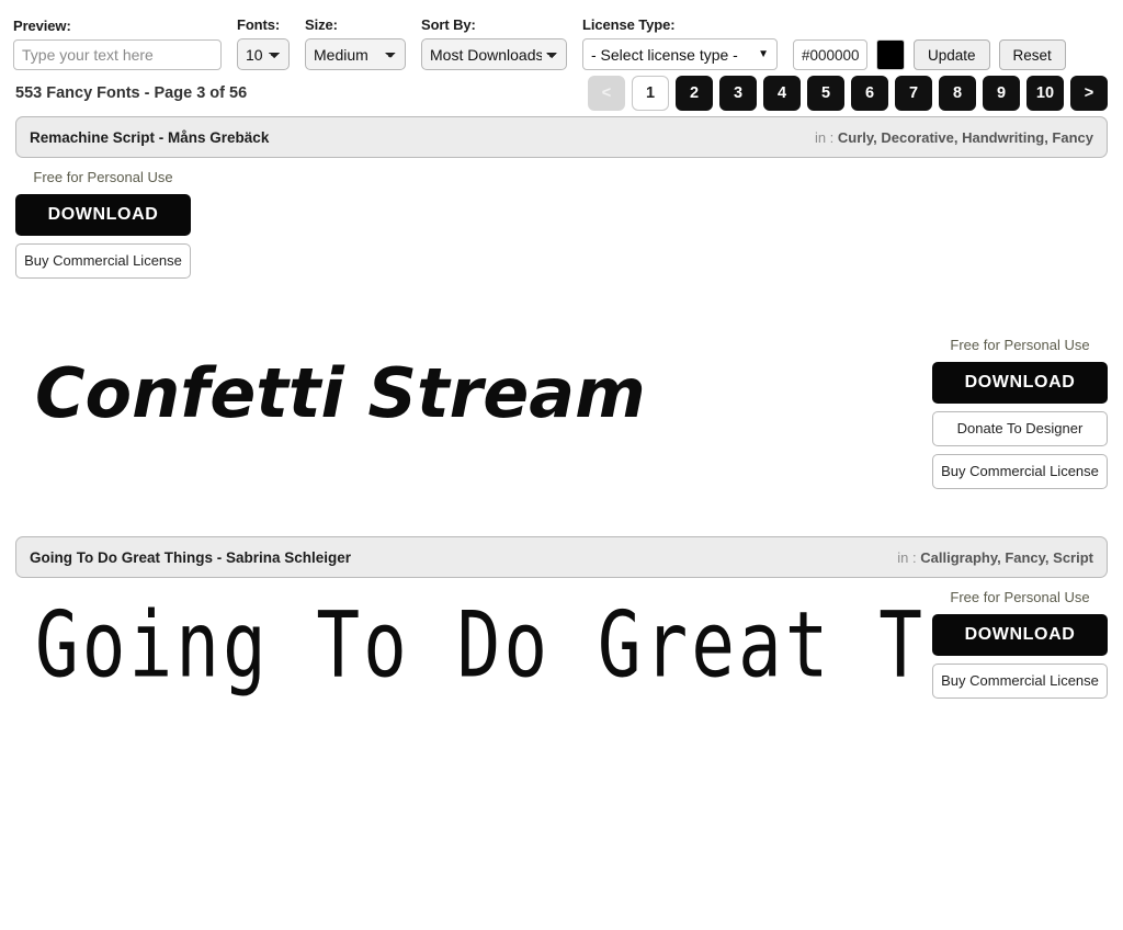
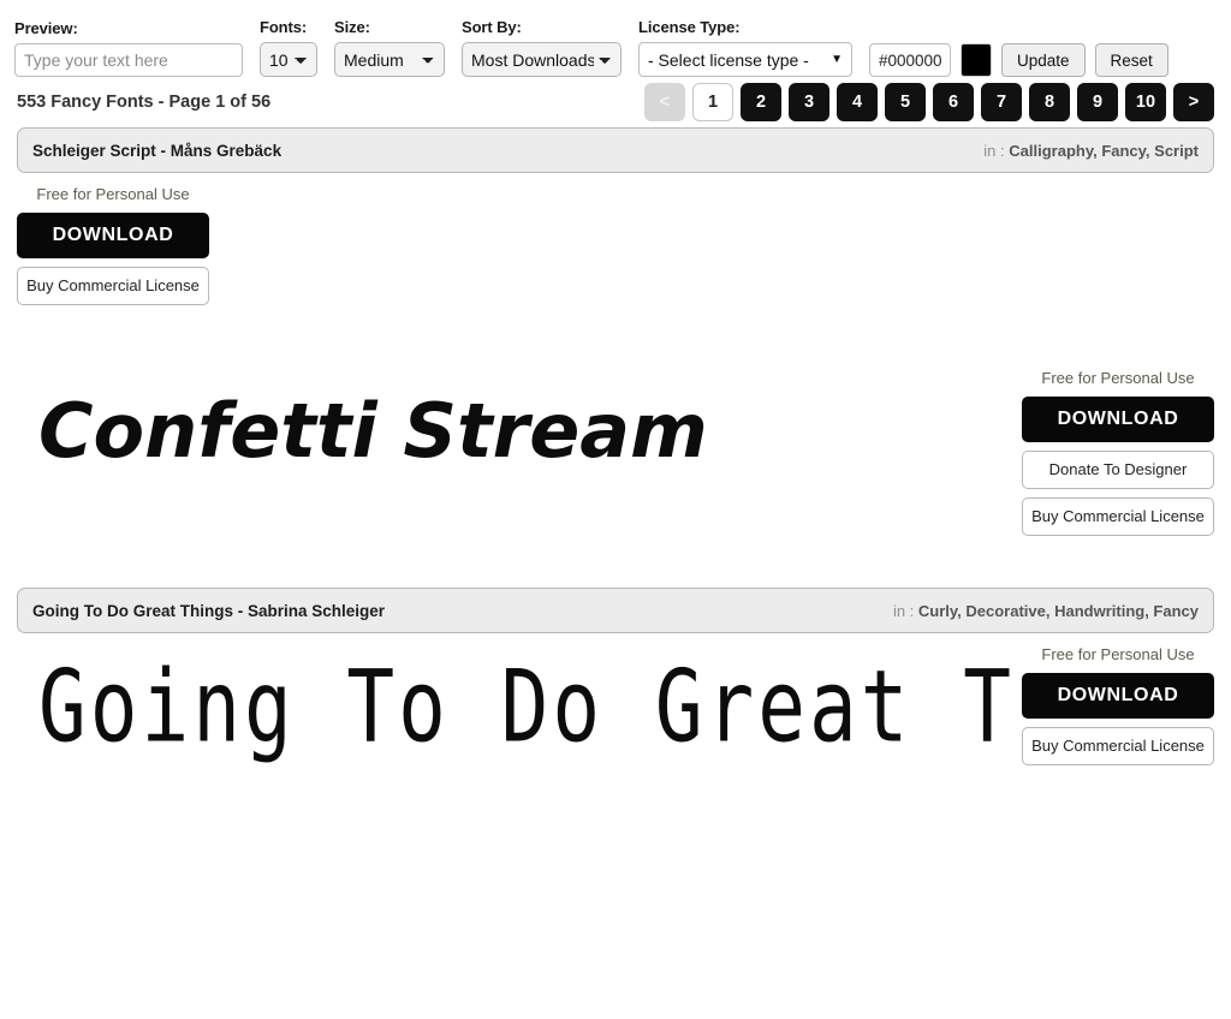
  Preview:
  Type your text here
  Fonts:
  10
  Size:
  Medium
  Sort By:
  Most Downloads
  License Type:
  - Select license type -
  ▼
  #000000
  Update
  Reset
- 553 Fancy Fonts - Page 3 of 56
+ 553 Fancy Fonts - Page 1 of 56
  <
  1
  2
  3
  4
  5
  6
  7
  8
  9
  10
  >
- Remachine Script - Måns Grebäck
+ Schleiger Script - Måns Grebäck
- in : Curly, Decorative, Handwriting, Fancy
+ in : Calligraphy, Fancy, Script
  Free for Personal Use
  DOWNLOAD
  Buy Commercial License
  Confetti Stream
  Free for Personal Use
  DOWNLOAD
  Donate To Designer
  Buy Commercial License
  Going To Do Great Things - Sabrina Schleiger
- in : Calligraphy, Fancy, Script
+ in : Curly, Decorative, Handwriting, Fancy
  Going To Do Great T
  Free for Personal Use
  DOWNLOAD
  Buy Commercial License
